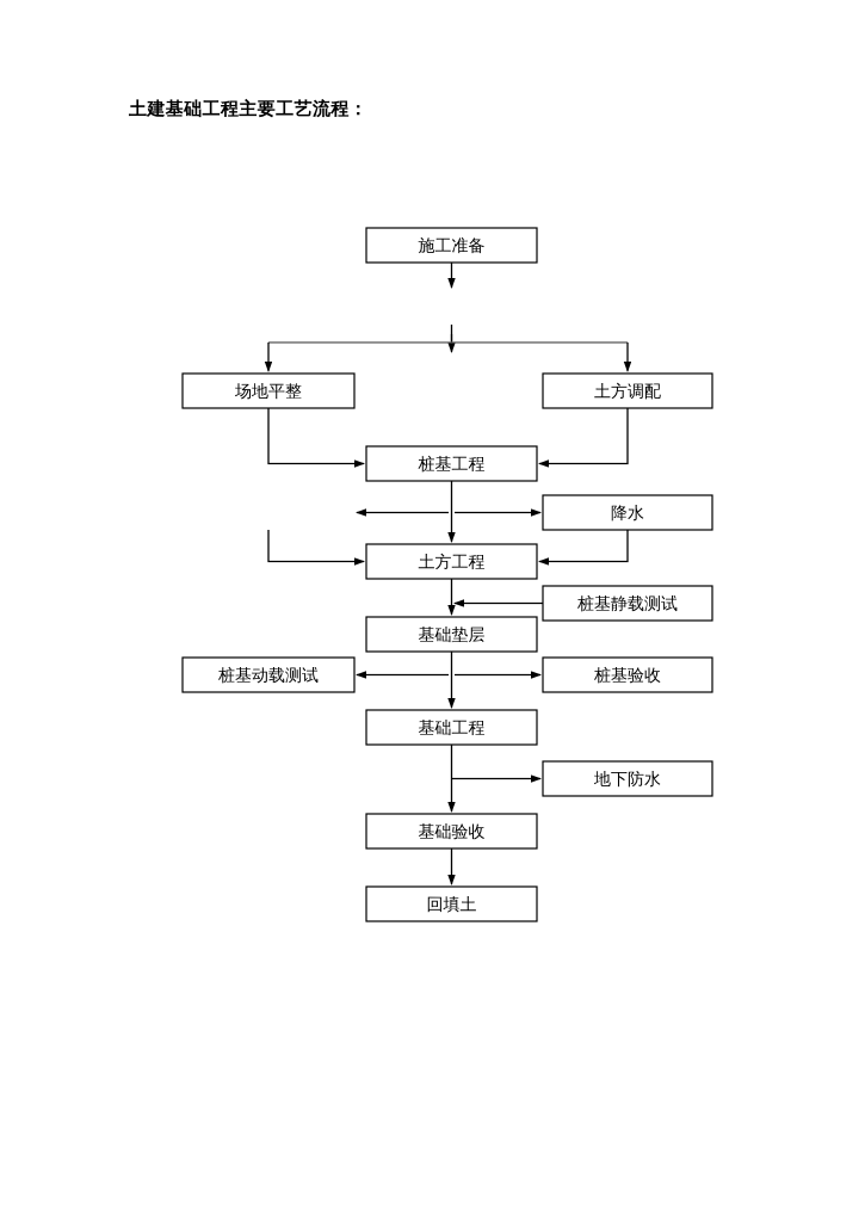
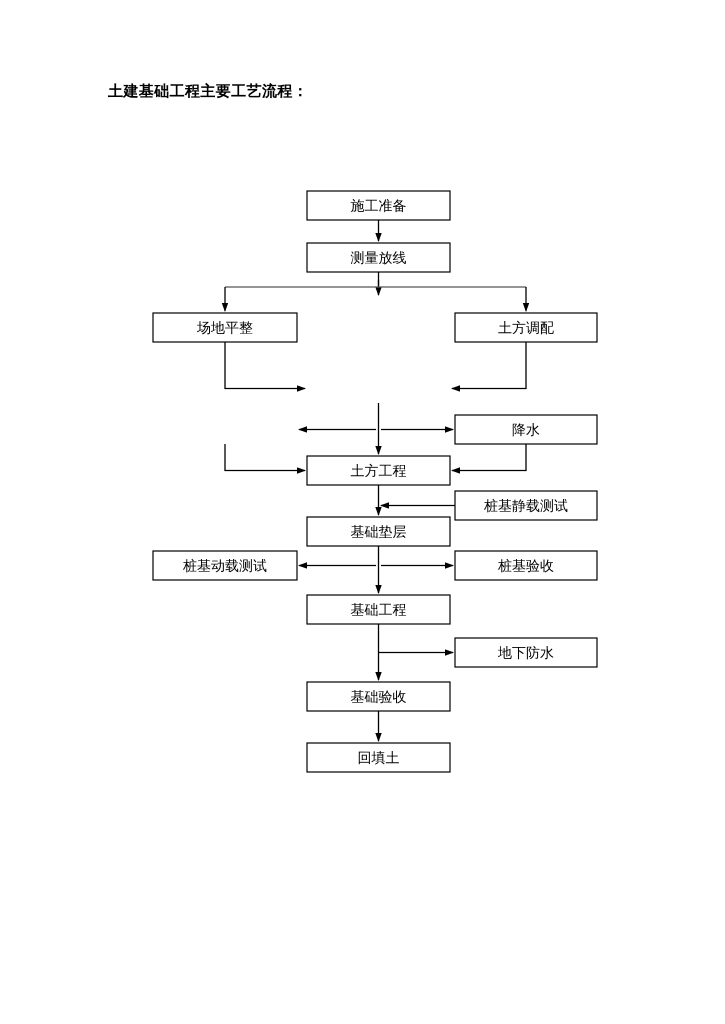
  土建基础工程主要工艺流程：
  施工准备
+ 测量放线
  场地平整
  土方调配
- 桩基工程
  降水
  土方工程
  桩基静载测试
  基础垫层
  桩基动载测试
  桩基验收
  基础工程
  地下防水
  基础验收
  回填土
